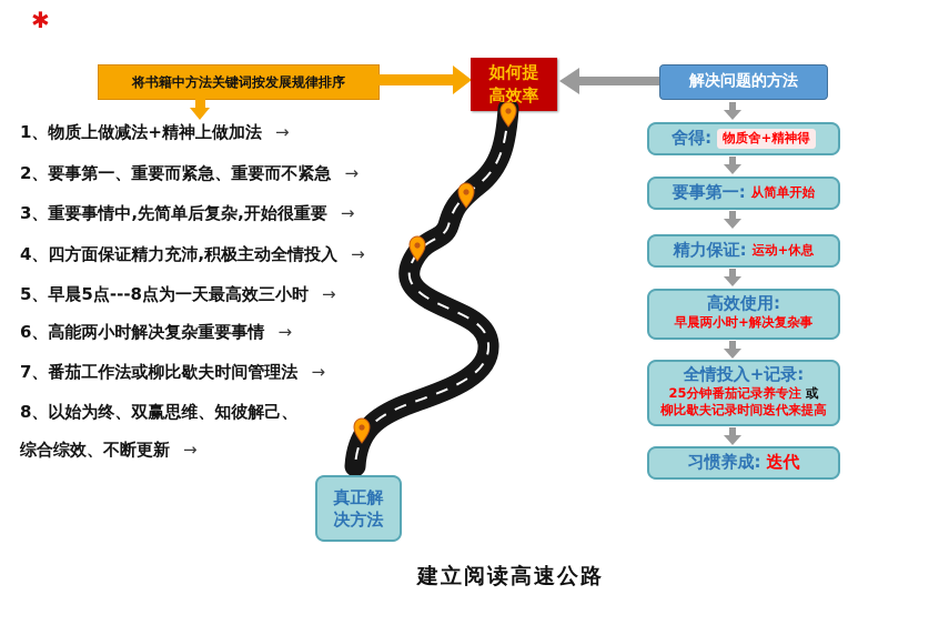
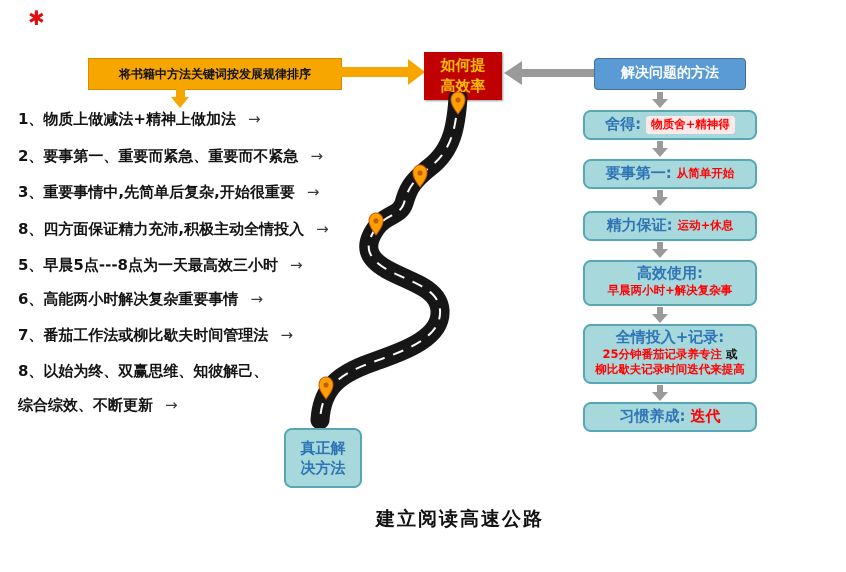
  ✱
  将书籍中方法关键词按发展规律排序
  如何提
  高效率
  解决问题的方法
  1、物质上做减法+精神上做加法 →
  2、要事第一、重要而紧急、重要而不紧急 →
  3、重要事情中,先简单后复杂,开始很重要 →
- 4、四方面保证精力充沛,积极主动全情投入 →
+ 8、四方面保证精力充沛,积极主动全情投入 →
  5、早晨5点---8点为一天最高效三小时 →
  6、高能两小时解决复杂重要事情 →
  7、番茄工作法或柳比歇夫时间管理法 →
  8、以始为终、双赢思维、知彼解己、
  综合综效、不断更新 →
  舍得:
  物质舍+精神得
  要事第一:
  从简单开始
  精力保证:
  运动+休息
  高效使用:
  早晨两小时+解决复杂事
  全情投入+记录:
  25分钟番茄记录养专注 或
  柳比歇夫记录时间迭代来提高
  习惯养成:
  迭代
  真正解
  决方法
  建立阅读高速公路
